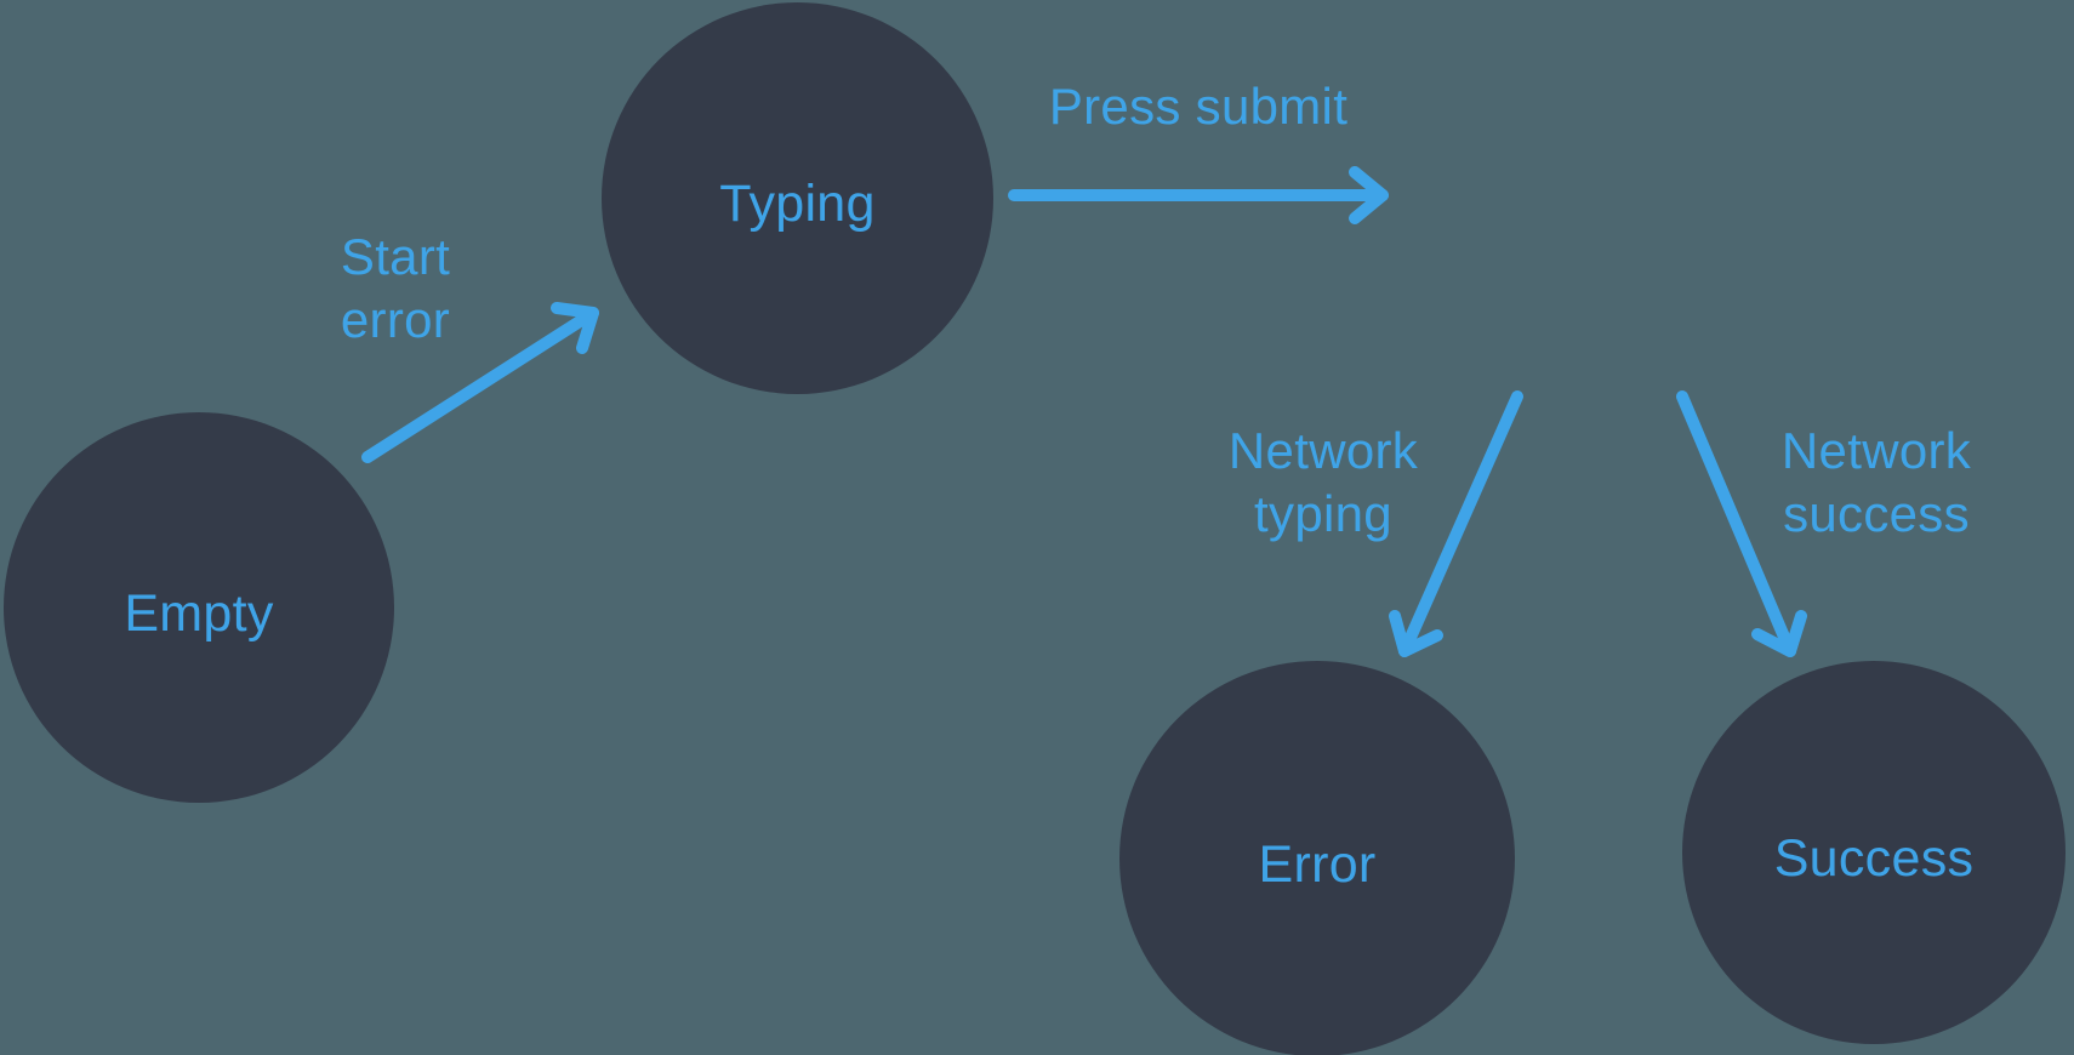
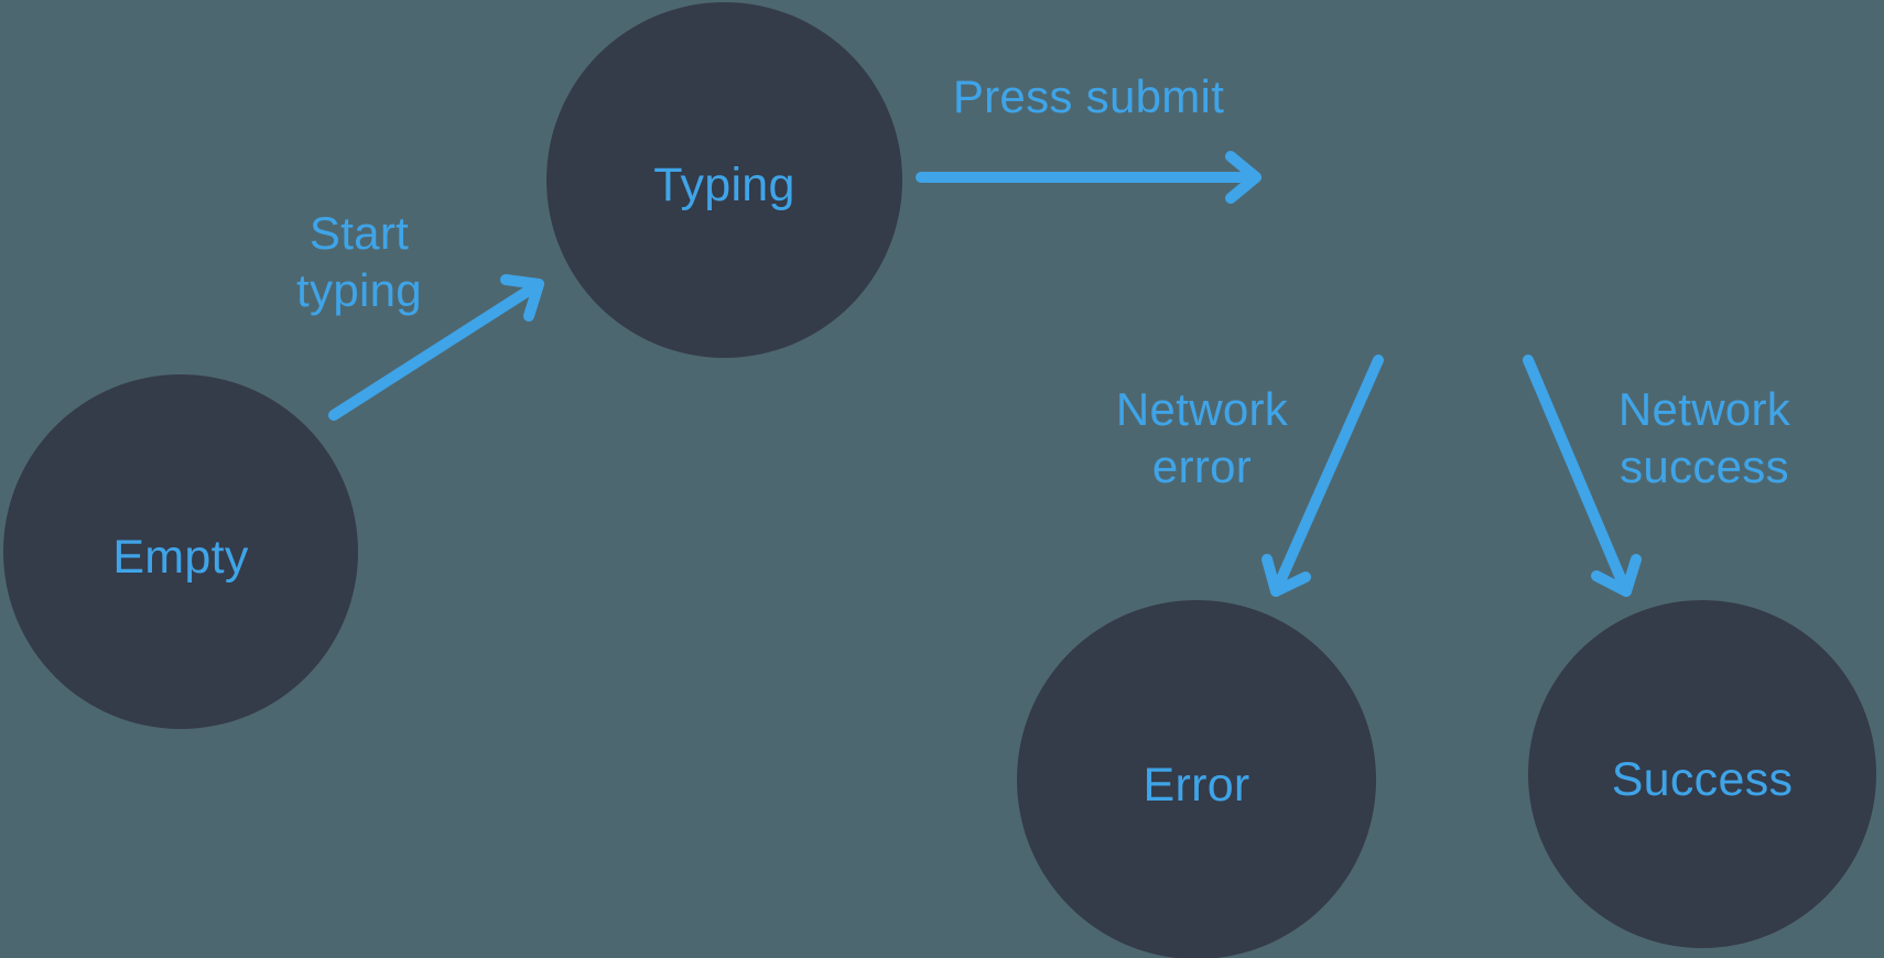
  Empty
  Typing
  Error
  Success
  Start
- error
+ typing
  Press submit
  Network
- typing
+ error
  Network
  success
